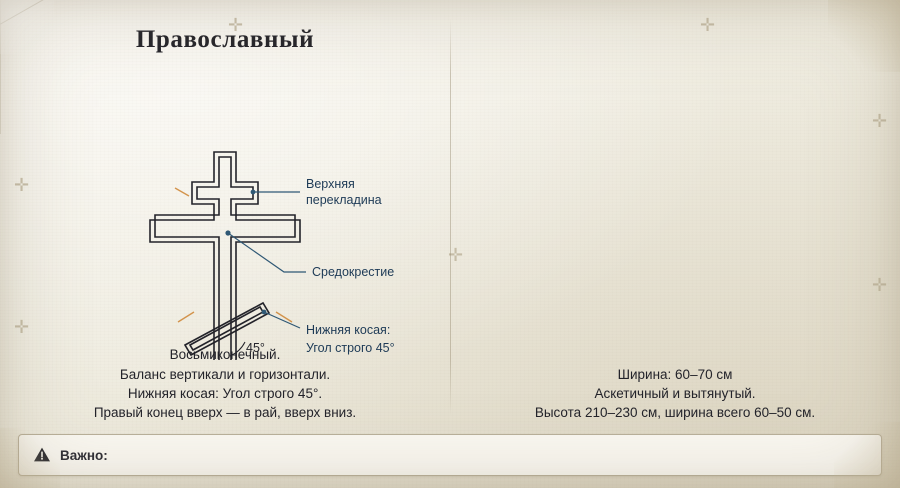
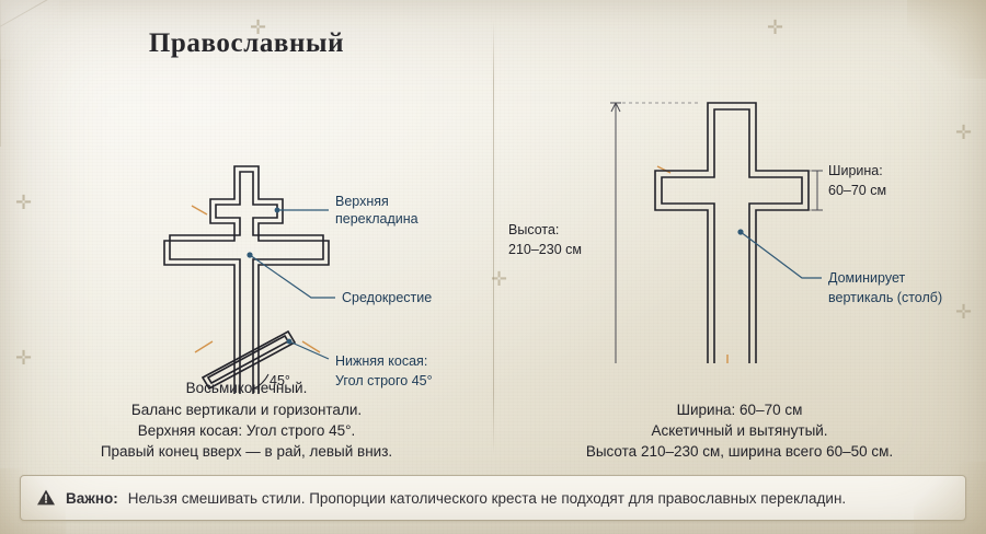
  ✛
  ✛
  ✛
  ✛
  ✛
  ✛
  ✛
  Православный
  45°
  Верхняя
  перекладина
  Средокрестие
  Нижняя косая:
  Угол строго 45°
  Восьмиконечный.
  Баланс вертикали и горизонтали.
- Нижняя косая: Угол строго 45°.
+ Верхняя косая: Угол строго 45°.
- Правый конец вверх — в рай, вверх вниз.
+ Правый конец вверх — в рай, левый вниз.
+ Высота:
+ 210–230 см
+ Ширина:
+ 60–70 см
+ Доминирует
+ вертикаль (столб)
  Ширина: 60–70 см
  Аскетичный и вытянутый.
  Высота 210–230 см, ширина всего 60–50 см.
  Важно:
+ Нельзя смешивать стили. Пропорции католического креста не подходят для православных перекладин.
